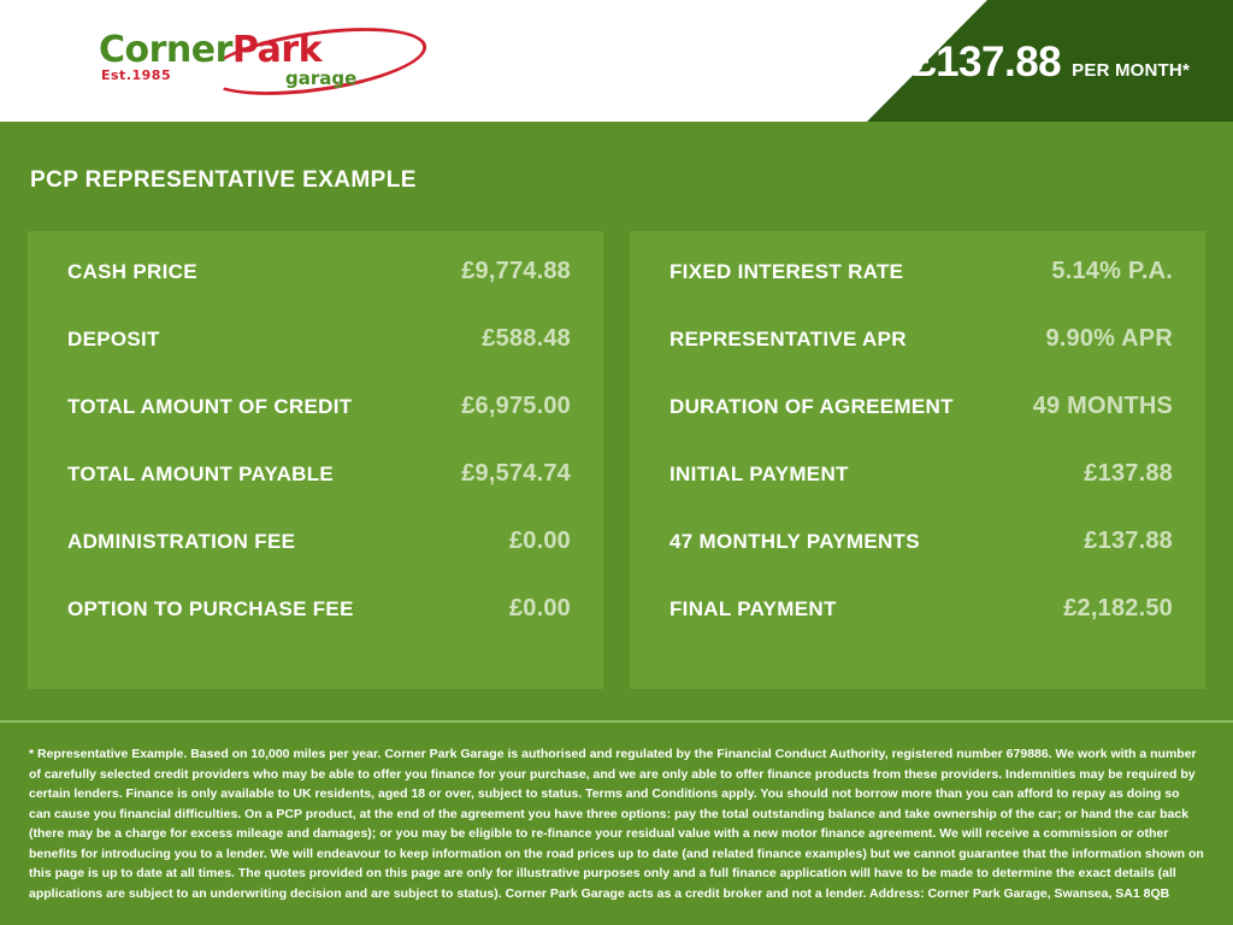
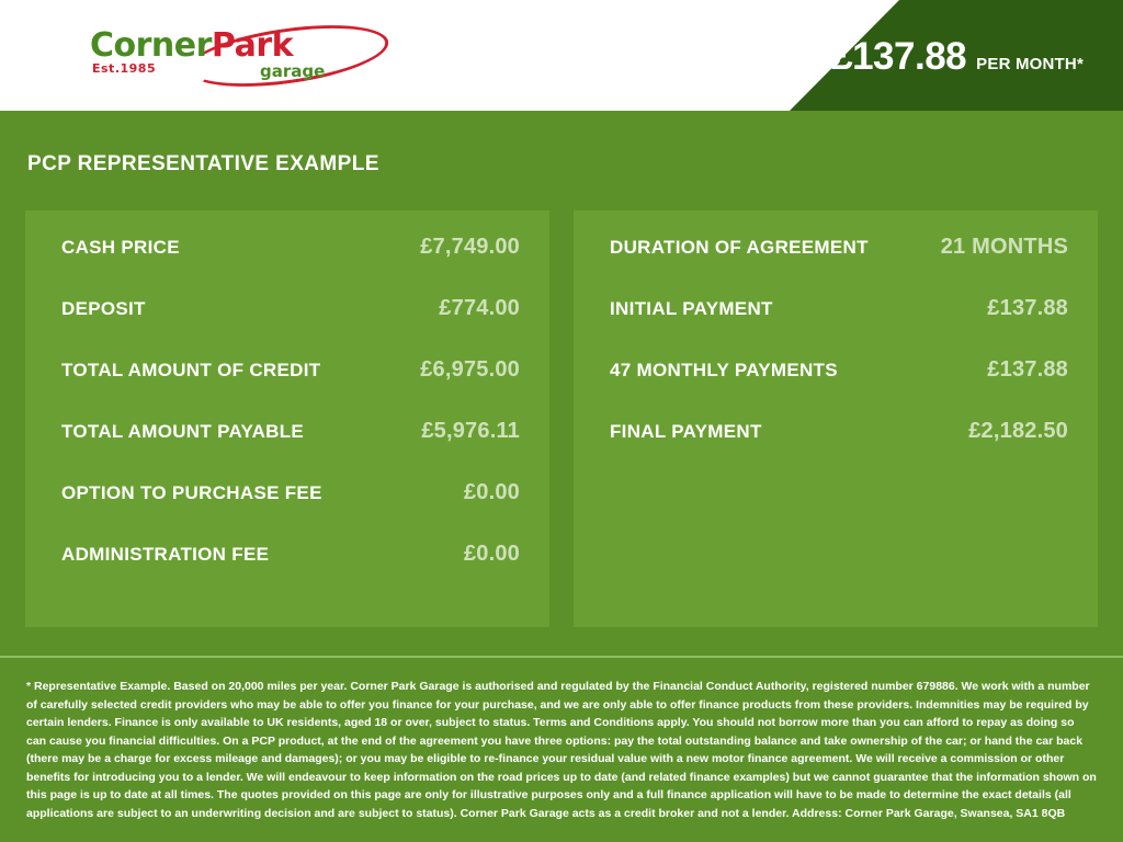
  CornerPark
  Est.1985
  garage
  £137.88
  PER MONTH*
  PCP REPRESENTATIVE EXAMPLE
  CASH PRICE
- £9,774.88
+ £7,749.00
  DEPOSIT
- £588.48
+ £774.00
  TOTAL AMOUNT OF CREDIT
  £6,975.00
  TOTAL AMOUNT PAYABLE
- £9,574.74
+ £5,976.11
- ADMINISTRATION FEE
+ OPTION TO PURCHASE FEE
  £0.00
- OPTION TO PURCHASE FEE
+ ADMINISTRATION FEE
  £0.00
- FIXED INTEREST RATE
- 5.14% P.A.
- REPRESENTATIVE APR
- 9.90% APR
  DURATION OF AGREEMENT
- 49 MONTHS
+ 21 MONTHS
  INITIAL PAYMENT
  £137.88
  47 MONTHLY PAYMENTS
  £137.88
  FINAL PAYMENT
  £2,182.50
- * Representative Example. Based on 10,000 miles per year. Corner Park Garage is authorised and regulated by the Financial Conduct Authority, registered number 679886. We work with a number of carefully selected credit providers who may be able to offer you finance for your purchase, and we are only able to offer finance products from these providers. Indemnities may be required by certain lenders. Finance is only available to UK residents, aged 18 or over, subject to status. Terms and Conditions apply. You should not borrow more than you can afford to repay as doing so can cause you financial difficulties. On a PCP product, at the end of the agreement you have three options: pay the total outstanding balance and take ownership of the car; or hand the car back (there may be a charge for excess mileage and damages); or you may be eligible to re-finance your residual value with a new motor finance agreement. We will receive a commission or other benefits for introducing you to a lender. We will endeavour to keep information on the road prices up to date (and related finance examples) but we cannot guarantee that the information shown on this page is up to date at all times. The quotes provided on this page are only for illustrative purposes only and a full finance application will have to be made to determine the exact details (all applications are subject to an underwriting decision and are subject to status). Corner Park Garage acts as a credit broker and not a lender. Address: Corner Park Garage, Swansea, SA1 8QB
+ * Representative Example. Based on 20,000 miles per year. Corner Park Garage is authorised and regulated by the Financial Conduct Authority, registered number 679886. We work with a number of carefully selected credit providers who may be able to offer you finance for your purchase, and we are only able to offer finance products from these providers. Indemnities may be required by certain lenders. Finance is only available to UK residents, aged 18 or over, subject to status. Terms and Conditions apply. You should not borrow more than you can afford to repay as doing so can cause you financial difficulties. On a PCP product, at the end of the agreement you have three options: pay the total outstanding balance and take ownership of the car; or hand the car back (there may be a charge for excess mileage and damages); or you may be eligible to re-finance your residual value with a new motor finance agreement. We will receive a commission or other benefits for introducing you to a lender. We will endeavour to keep information on the road prices up to date (and related finance examples) but we cannot guarantee that the information shown on this page is up to date at all times. The quotes provided on this page are only for illustrative purposes only and a full finance application will have to be made to determine the exact details (all applications are subject to an underwriting decision and are subject to status). Corner Park Garage acts as a credit broker and not a lender. Address: Corner Park Garage, Swansea, SA1 8QB
